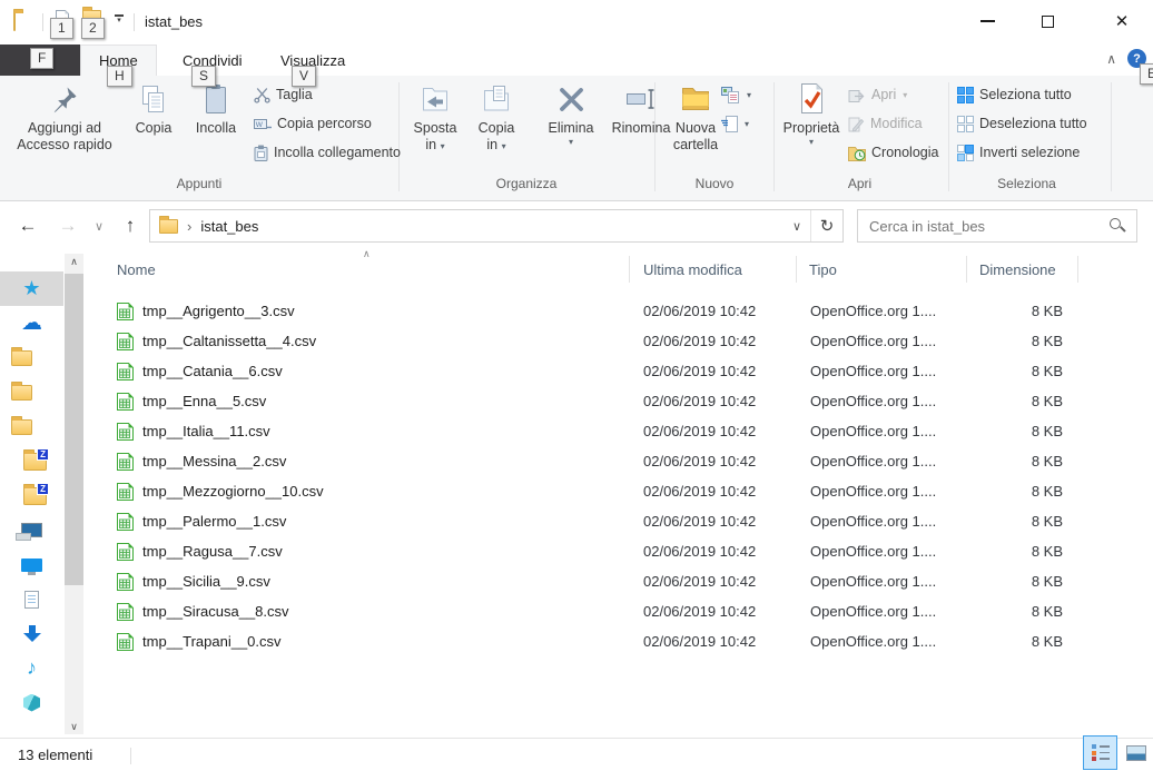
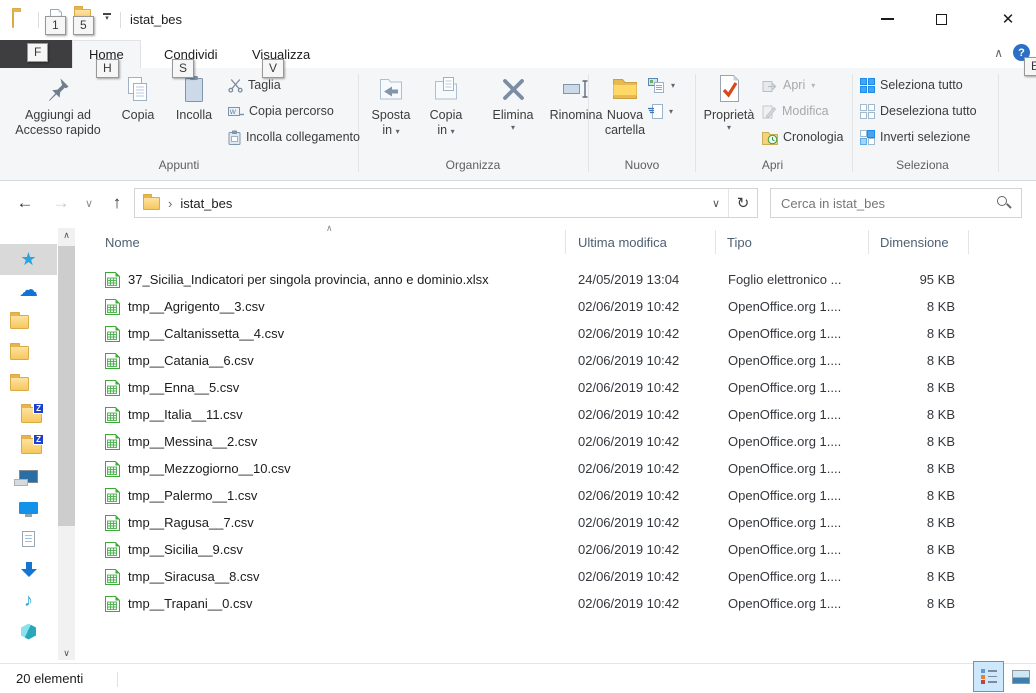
  istat_bes
  1
- 2
+ 5
  ✕
  Home
  Condividi
  Visualizza
  ∧
  ?
  F
  H
  S
  V
  E
  Aggiungi ad Accesso rapido
  Copia
  Incolla
  Taglia
  Copia percorso
  Incolla collegamento
  Appunti
  Sposta
  in ▾
  Copia
  in ▾
  Elimina
  ▾
  Rinomina
  Organizza
  Nuova
  cartella
  ▾
  ▾
  Nuovo
  Proprietà
  ▾
  Apri
  ▾
  Modifica
  Cronologia
  Apri
  Seleziona tutto
  Deseleziona tutto
  Inverti selezione
  Seleziona
  ←
  →
  ∨
  ↑
  ›
  istat_bes
  ∨
  ↻
  Cerca in istat_bes
  ∧
  ∨
  ∧
  Nome
  Ultima modifica
  Tipo
  Dimensione
+ 37_Sicilia_Indicatori per singola provincia, anno e dominio.xlsx
+ 24/05/2019 13:04
+ Foglio elettronico ...
+ 95 KB
  tmp__Agrigento__3.csv
  02/06/2019 10:42
  OpenOffice.org 1....
  8 KB
  tmp__Caltanissetta__4.csv
  02/06/2019 10:42
  OpenOffice.org 1....
  8 KB
  tmp__Catania__6.csv
  02/06/2019 10:42
  OpenOffice.org 1....
  8 KB
  tmp__Enna__5.csv
  02/06/2019 10:42
  OpenOffice.org 1....
  8 KB
  tmp__Italia__11.csv
  02/06/2019 10:42
  OpenOffice.org 1....
  8 KB
  tmp__Messina__2.csv
  02/06/2019 10:42
  OpenOffice.org 1....
  8 KB
  tmp__Mezzogiorno__10.csv
  02/06/2019 10:42
  OpenOffice.org 1....
  8 KB
  tmp__Palermo__1.csv
  02/06/2019 10:42
  OpenOffice.org 1....
  8 KB
  tmp__Ragusa__7.csv
  02/06/2019 10:42
  OpenOffice.org 1....
  8 KB
  tmp__Sicilia__9.csv
  02/06/2019 10:42
  OpenOffice.org 1....
  8 KB
  tmp__Siracusa__8.csv
  02/06/2019 10:42
  OpenOffice.org 1....
  8 KB
  tmp__Trapani__0.csv
  02/06/2019 10:42
  OpenOffice.org 1....
  8 KB
- 13 elementi
+ 20 elementi
